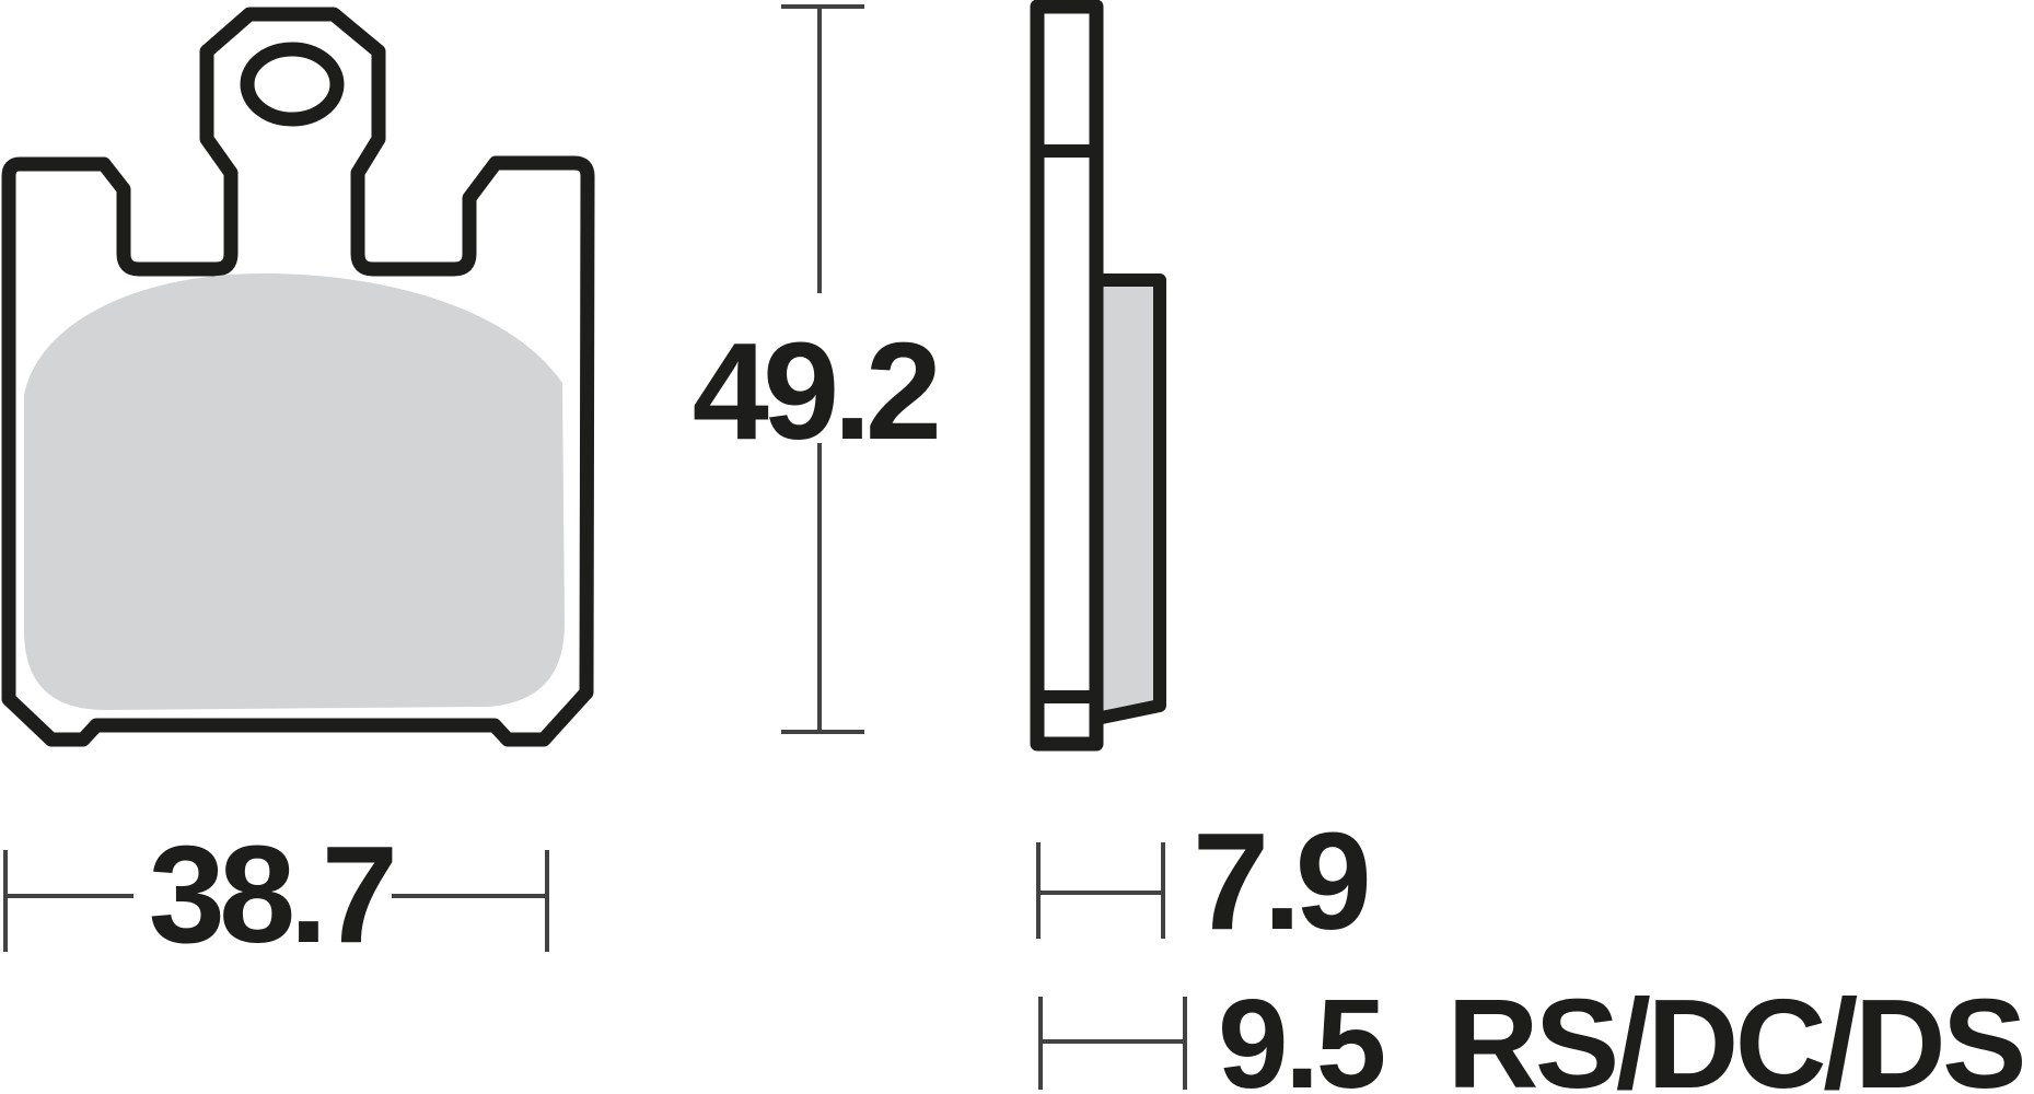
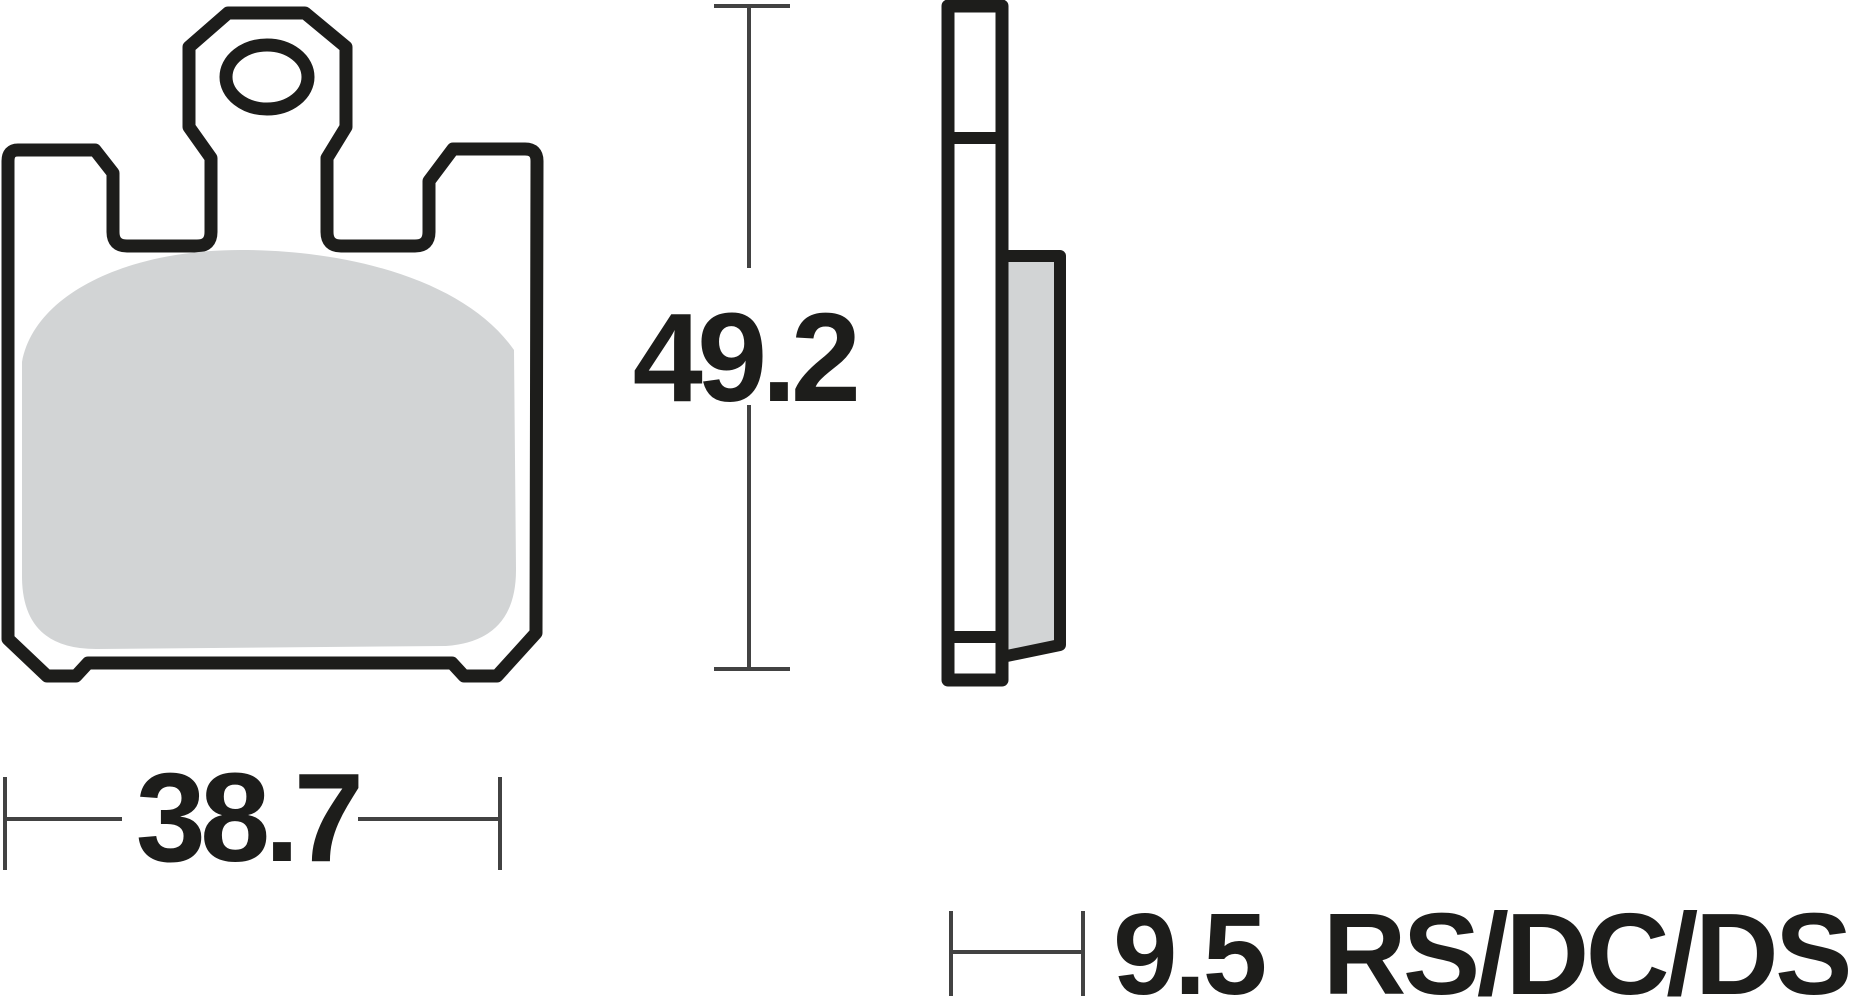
  49.2
  38.7
- 7.9
  9.5 RS/DC/DS
